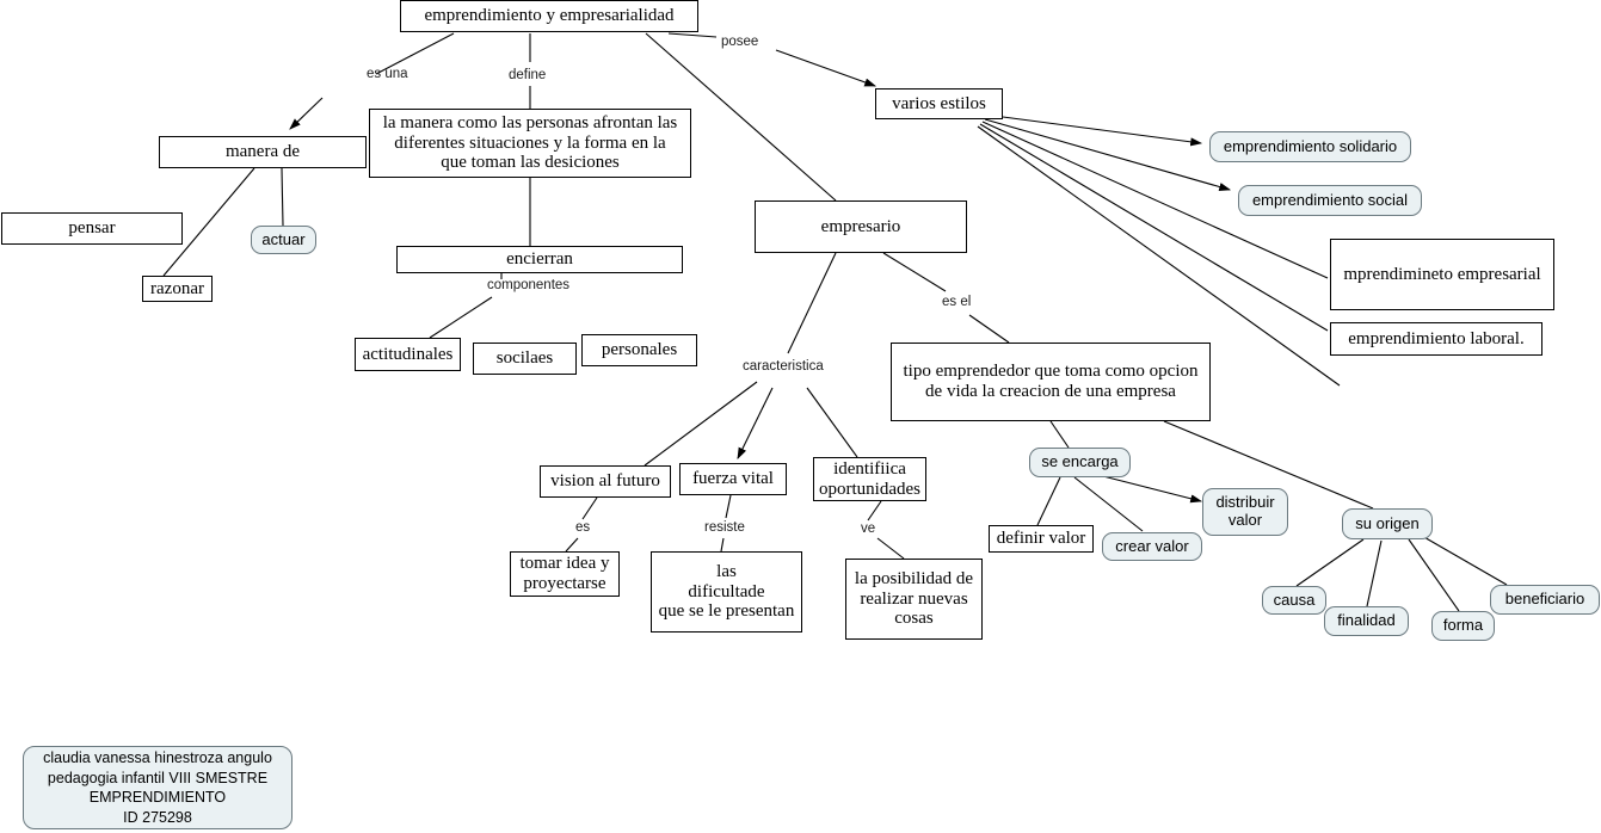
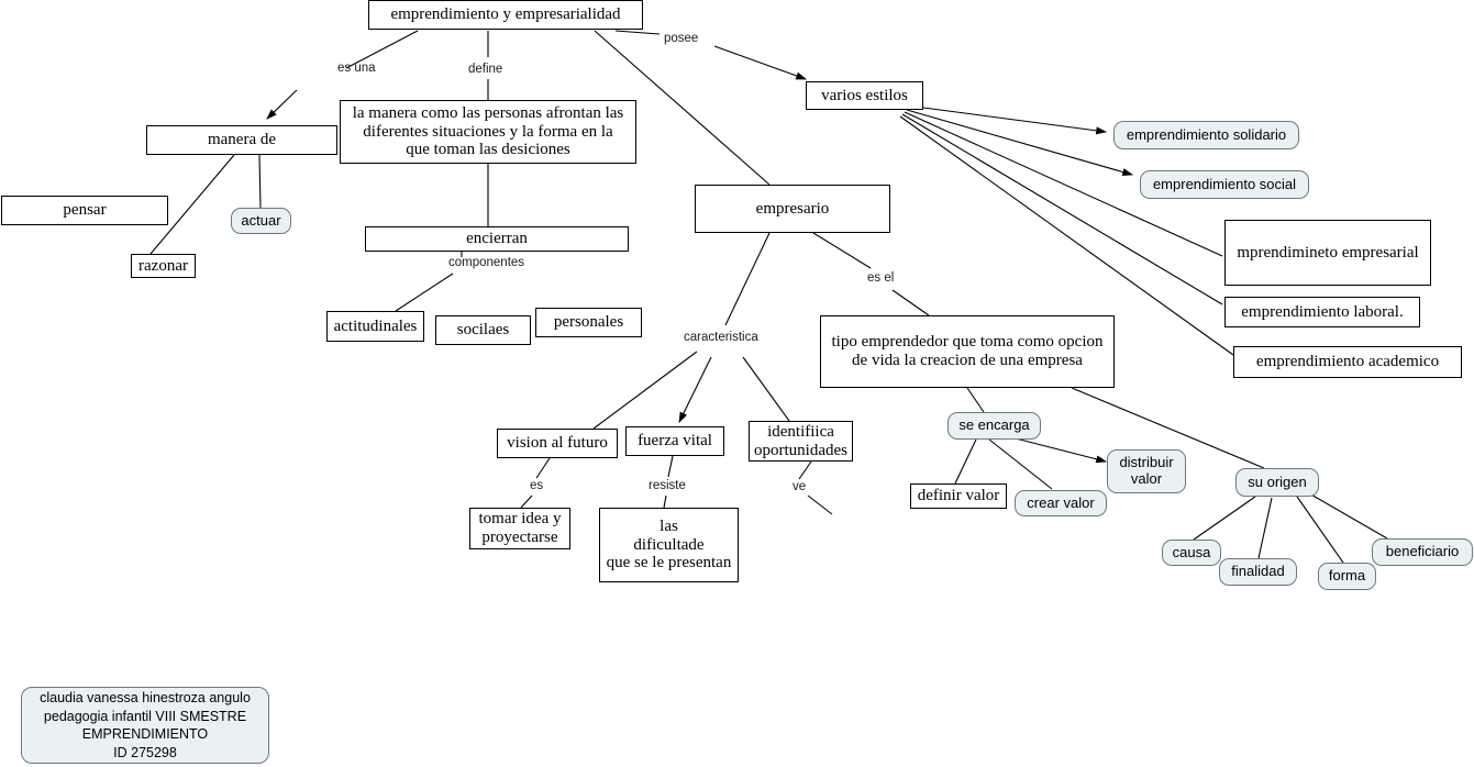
  emprendimiento y empresarialidad
  manera de
  pensar
  actuar
  razonar
  la manera como las personas afrontan las
  diferentes situaciones y la forma en la
  que toman las desiciones
  encierran
  actitudinales
  socilaes
  personales
  varios estilos
  emprendimiento solidario
  emprendimiento social
  mprendimineto empresarial
  emprendimiento laboral.
+ emprendimiento academico
  empresario
  tipo emprendedor que toma como opcion
  de vida la creacion de una empresa
  vision al futuro
  fuerza vital
  identifiica
  oportunidades
  tomar idea y
  proyectarse
  las
  dificultade
  que se le presentan
- la posibilidad de
- realizar nuevas
- cosas
  se encarga
  definir valor
  crear valor
  distribuir
  valor
  su origen
  causa
  finalidad
  forma
  beneficiario
  es una
  define
  posee
  componentes
  es el
  caracteristica
  es
  resiste
  ve
  claudia vanessa hinestroza angulo
  pedagogia infantil VIII SMESTRE
  EMPRENDIMIENTO
  ID 275298
